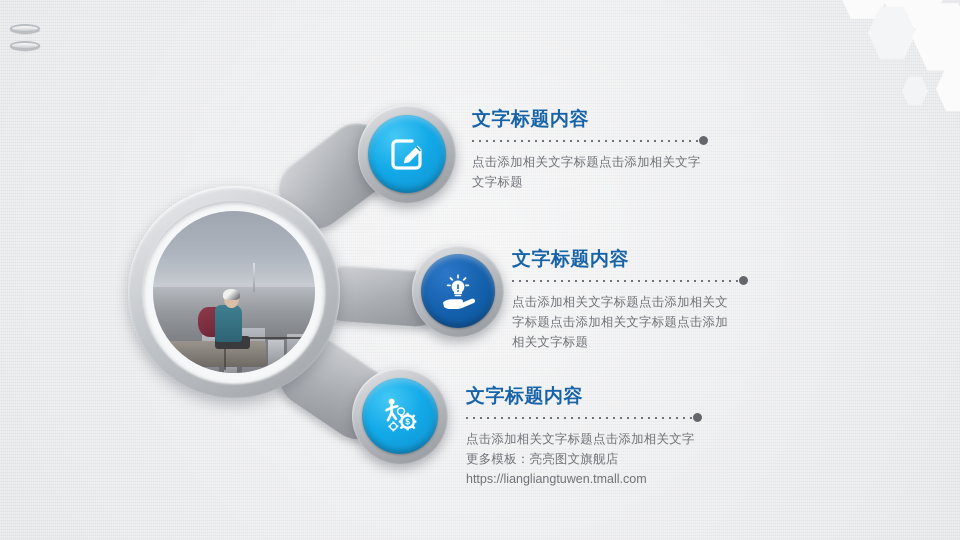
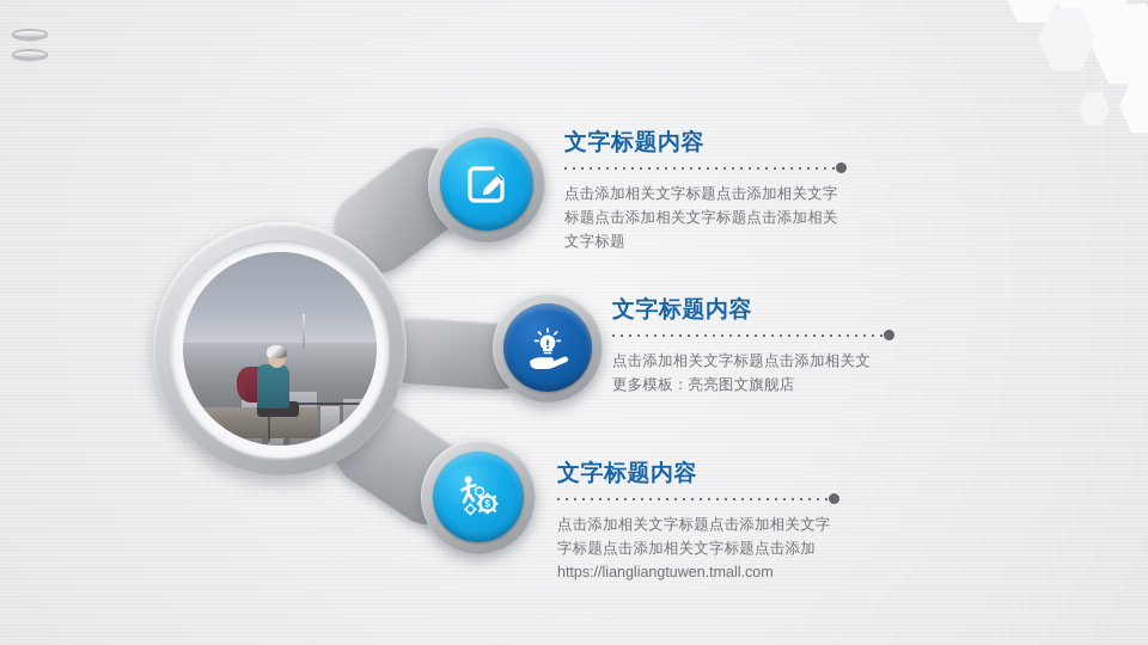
  $
  文字标题内容
  点击添加相关文字标题点击添加相关文字
+ 标题点击添加相关文字标题点击添加相关
  文字标题
  文字标题内容
  点击添加相关文字标题点击添加相关文
- 字标题点击添加相关文字标题点击添加
+ 更多模板：亮亮图文旗舰店
- 相关文字标题
  文字标题内容
  点击添加相关文字标题点击添加相关文字
- 更多模板：亮亮图文旗舰店
+ 字标题点击添加相关文字标题点击添加
  https://liangliangtuwen.tmall.com
